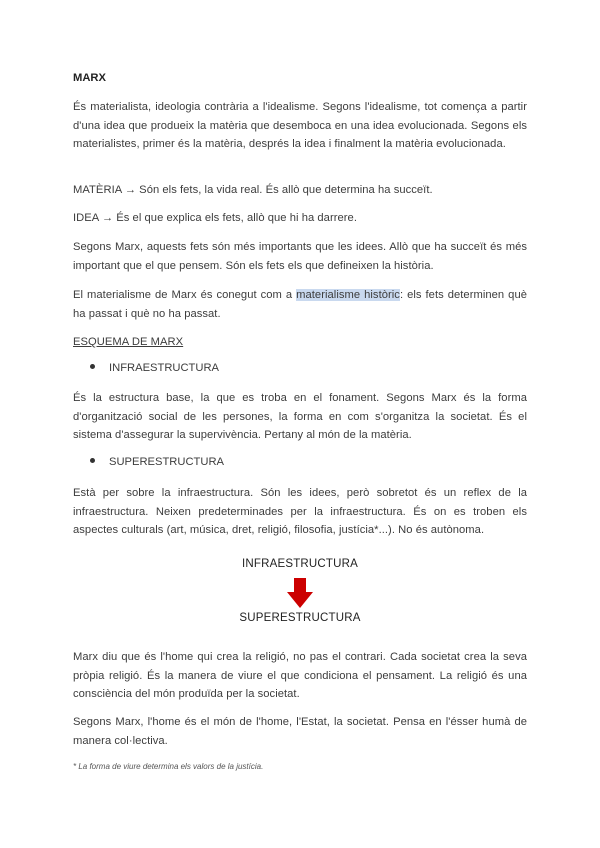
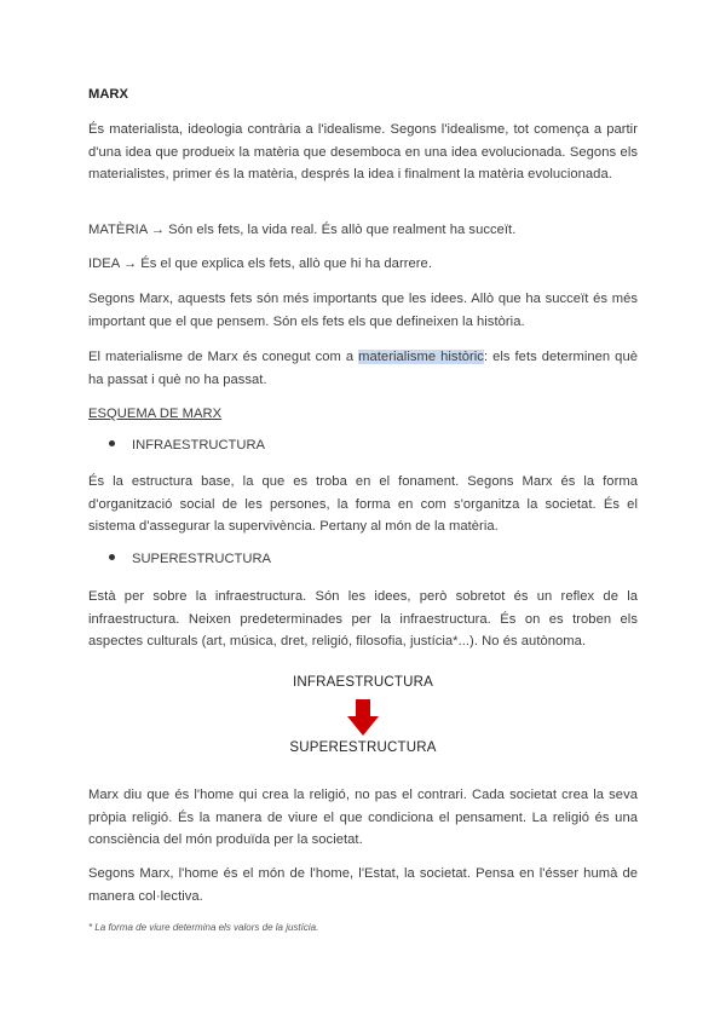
  MARX
  És materialista, ideologia contrària a l'idealisme. Segons l'idealisme, tot comença a partir d'una idea que produeix la matèria que desemboca en una idea evolucionada. Segons els materialistes, primer és la matèria, després la idea i finalment la matèria evolucionada.
- MATÈRIA → Són els fets, la vida real. És allò que determina ha succeït.
+ MATÈRIA → Són els fets, la vida real. És allò que realment ha succeït.
  IDEA → És el que explica els fets, allò que hi ha darrere.
  Segons Marx, aquests fets són més importants que les idees. Allò que ha succeït és més important que el que pensem. Són els fets els que defineixen la història.
  El materialisme de Marx és conegut com a materialisme històric: els fets determinen què ha passat i què no ha passat.
  ESQUEMA DE MARX
  INFRAESTRUCTURA
  És la estructura base, la que es troba en el fonament. Segons Marx és la forma d'organització social de les persones, la forma en com s'organitza la societat. És el sistema d'assegurar la supervivència. Pertany al món de la matèria.
  SUPERESTRUCTURA
  Està per sobre la infraestructura. Són les idees, però sobretot és un reflex de la infraestructura. Neixen predeterminades per la infraestructura. És on es troben els aspectes culturals (art, música, dret, religió, filosofia, justícia*...). No és autònoma.
  INFRAESTRUCTURA
  SUPERESTRUCTURA
  Marx diu que és l'home qui crea la religió, no pas el contrari. Cada societat crea la seva pròpia religió. És la manera de viure el que condiciona el pensament. La religió és una consciència del món produïda per la societat.
  Segons Marx, l'home és el món de l'home, l'Estat, la societat. Pensa en l'ésser humà de manera col·lectiva.
  * La forma de viure determina els valors de la justícia.
